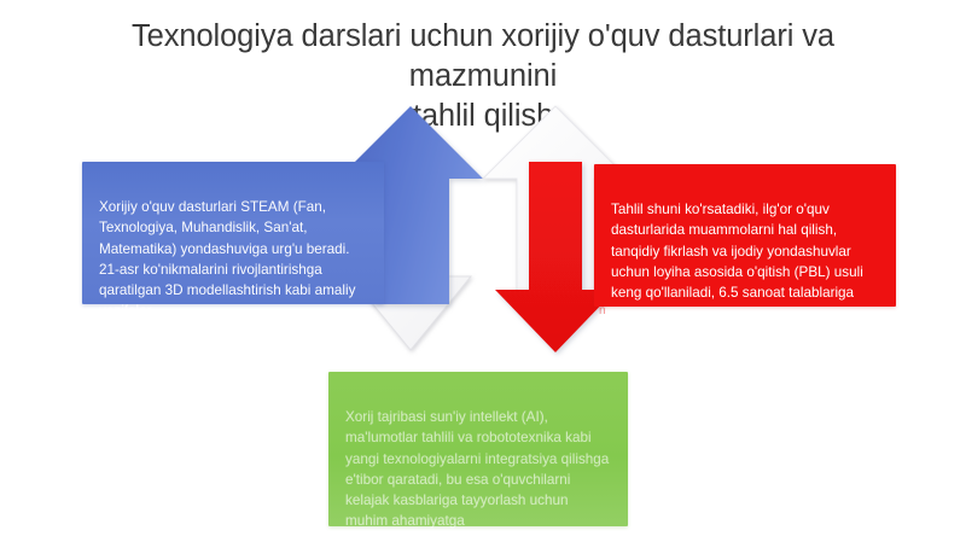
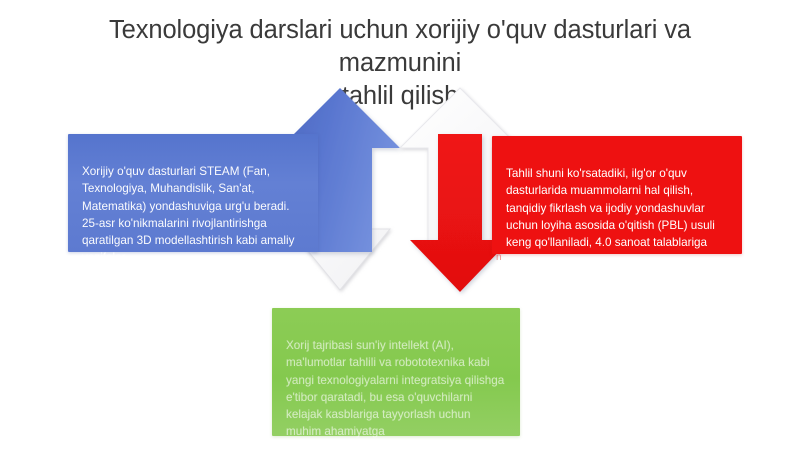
  Texnologiya darslari uchun xorijiy o'quv dasturlari va mazmunini
  ahlil qilish
- Xorijiy o'quv dasturlari STEAM (Fan, Texnologiya, Muhandislik, San'at, Matematika) yondashuviga urg'u beradi. 21-asr ko'nikmalarini rivojlantirishga qaratilgan 3D modellashtirish kabi amaliy vazifalar
+ Xorijiy o'quv dasturlari STEAM (Fan, Texnologiya, Muhandislik, San'at, Matematika) yondashuviga urg'u beradi. 25-asr ko'nikmalarini rivojlantirishga qaratilgan 3D modellashtirish kabi amaliy vazifalar
- Tahlil shuni ko'rsatadiki, ilg'or o'quv dasturlarida muammolarni hal qilish, tanqidiy fikrlash va ijodiy yondashuvlar uchun loyiha asosida o'qitish (PBL) usuli keng qo'llaniladi, 6.5 sanoat talablariga
+ Tahlil shuni ko'rsatadiki, ilg'or o'quv dasturlarida muammolarni hal qilish, tanqidiy fikrlash va ijodiy yondashuvlar uchun loyiha asosida o'qitish (PBL) usuli keng qo'llaniladi, 4.0 sanoat talablariga
  n
  Xorij tajribasi sun'iy intellekt (AI), ma'lumotlar tahlili va robototexnika kabi yangi texnologiyalarni integratsiya qilishga e'tibor qaratadi, bu esa o'quvchilarni kelajak kasblariga tayyorlash uchun muhim ahamiyatga
